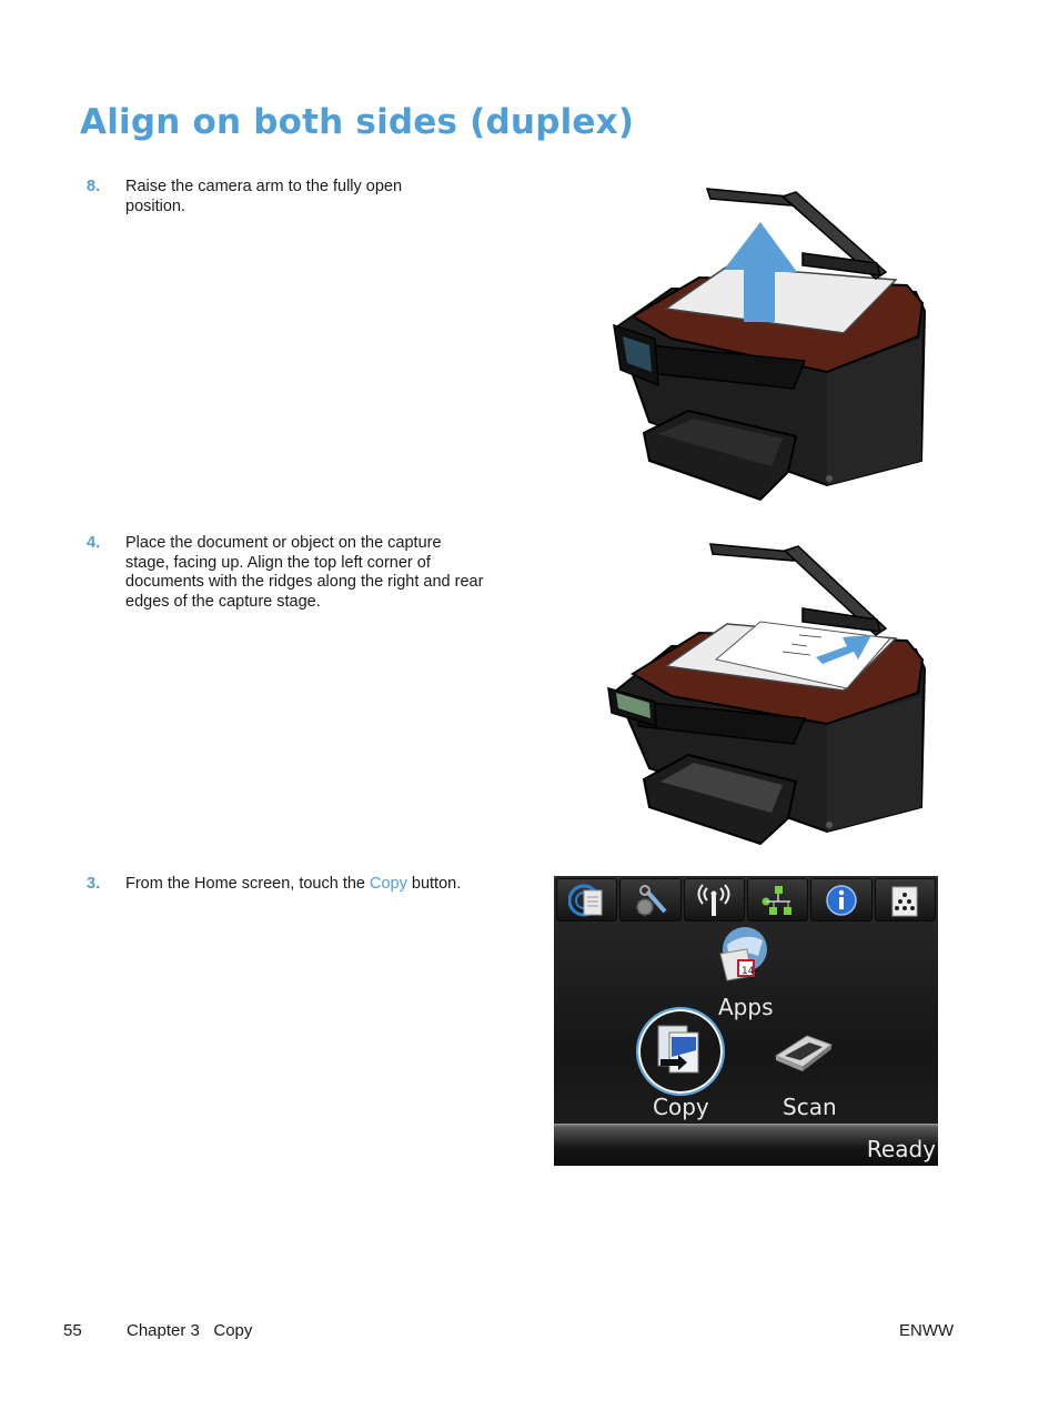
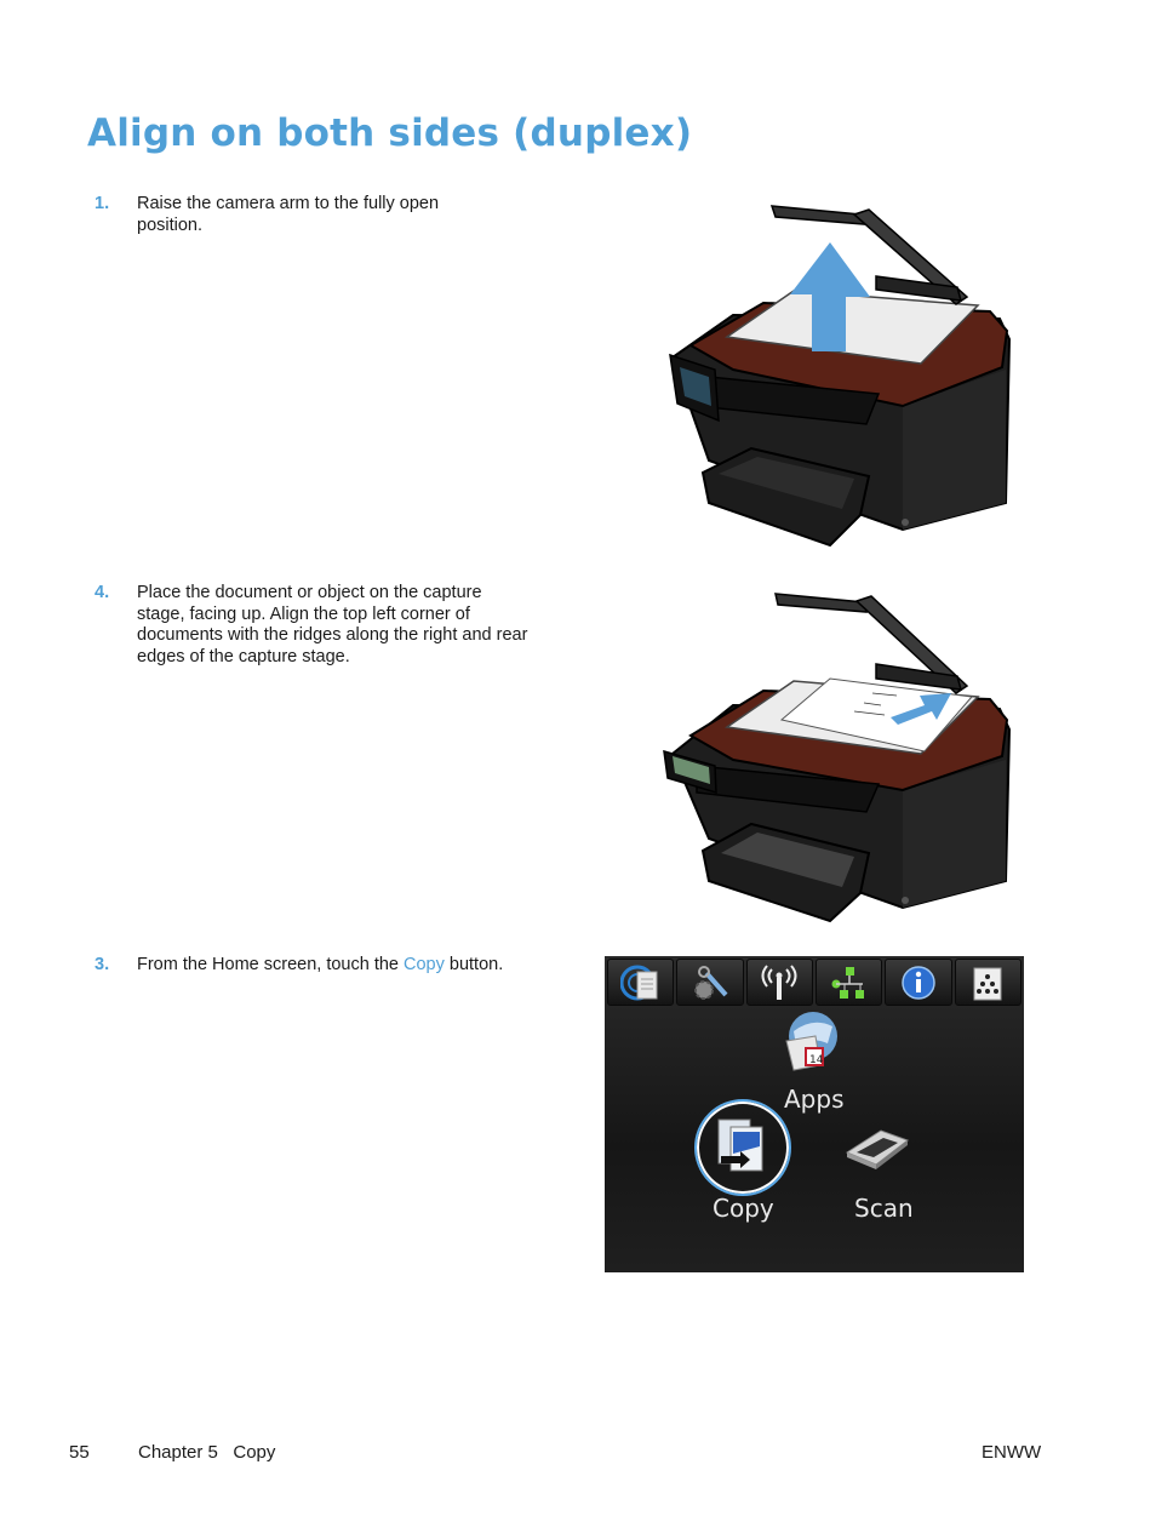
  Align on both sides (duplex)
- 8.
+ 1.
  Raise the camera arm to the fully open position.
  4.
  Place the document or object on the capture stage, facing up. Align the top left corner of documents with the ridges along the right and rear edges of the capture stage.
  3.
  From the Home screen, touch the Copy button.
  14
  Apps
  Copy
  Scan
- Ready
  55
- Chapter 3 Copy
+ Chapter 5 Copy
  ENWW
